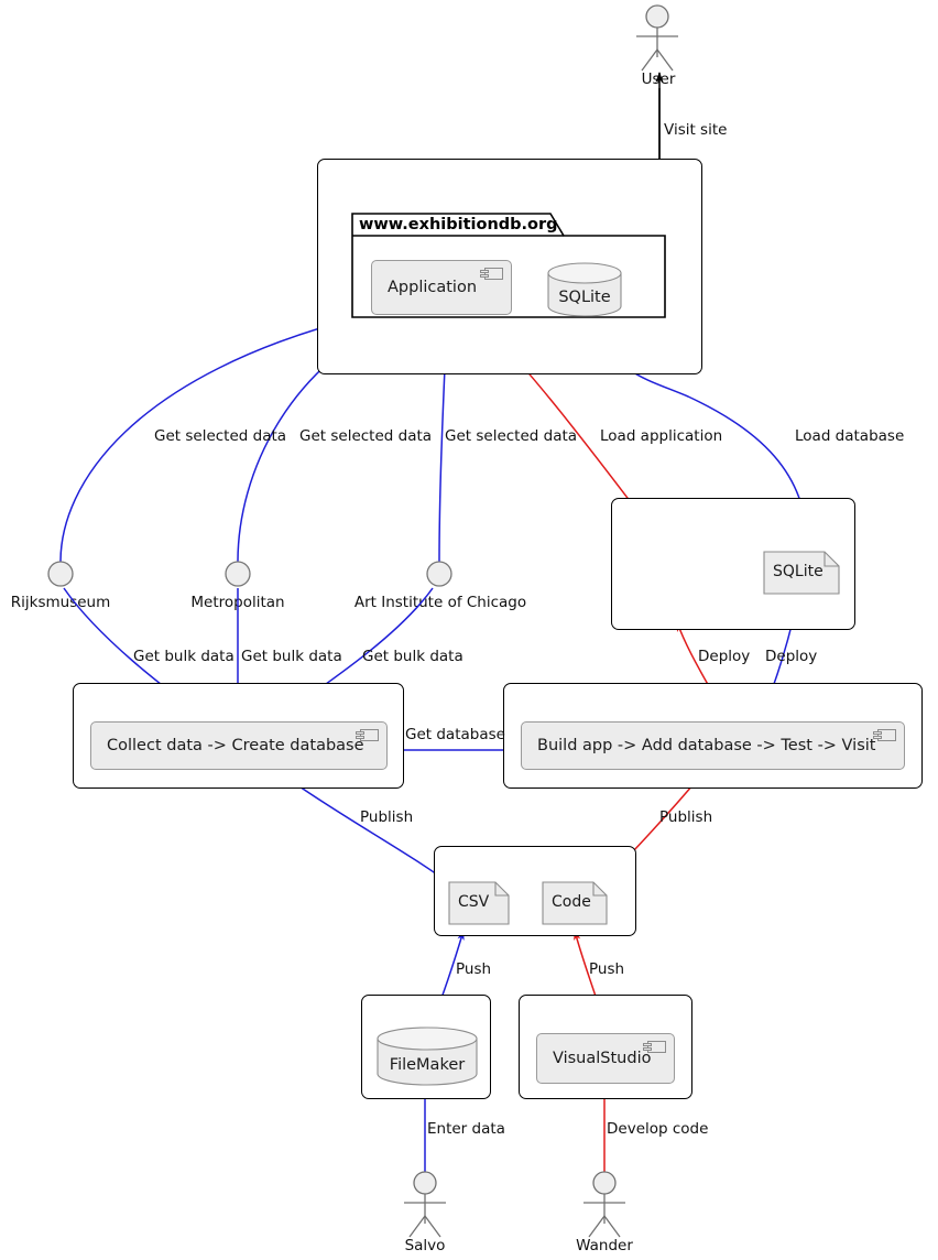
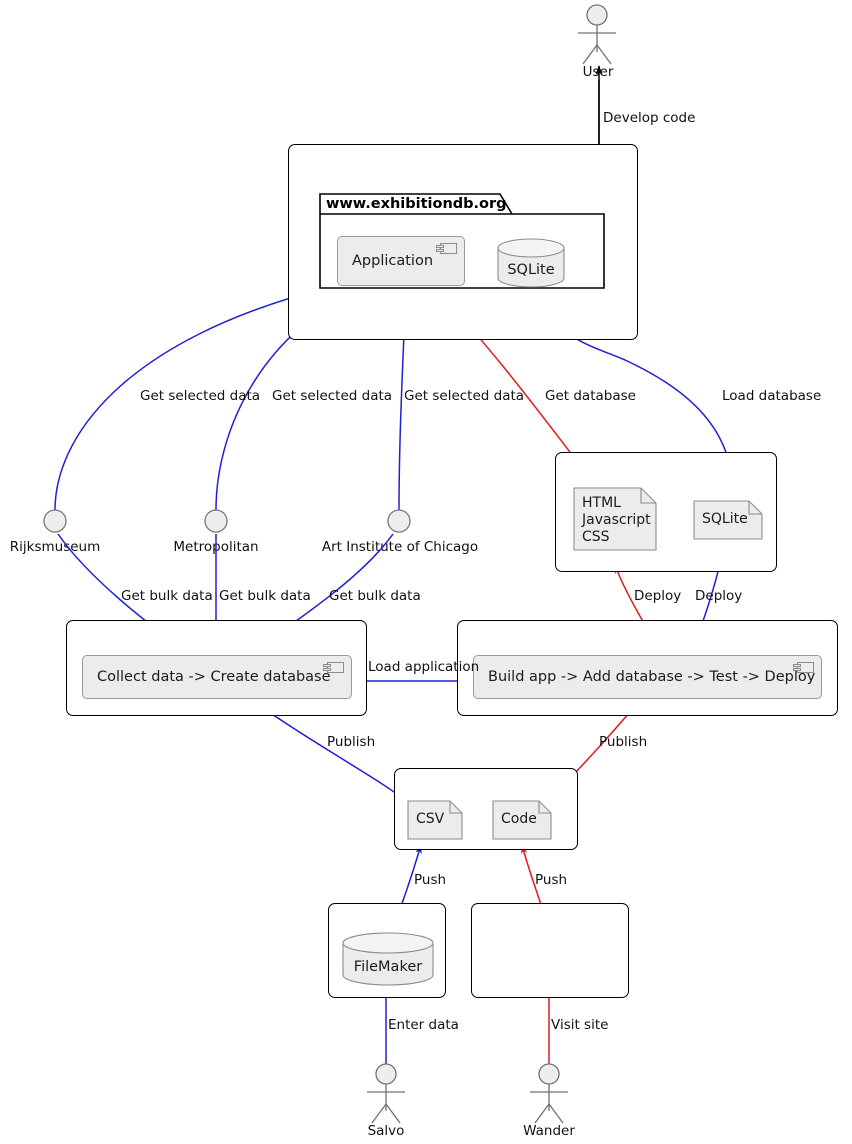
  User
  Salvo
  Wander
  Rijksmuseum
  Metroolitan
  Art Institute of Chicago
  www.exhibitiondb.org
  Application
  SQLite
+ HTML
+ Javascript
+ CSS
  SQLite
  Collect data -> Create database
- Build app -> Add database -> Test -> Visit
+ Build app -> Add database -> Test -> Deploy
  CSV
  Code
  FileMaker
- VisualStudio
- Visit site
+ Develop code
  Get selected data
  Get selected data
  Get selected data
- Load application
+ Get database
  Load database
  Get bulk data
  Get bulk data
  Get bulk data
- Get database
+ Load application
  Deploy
  Deploy
  Publish
  Publish
  Push
  Push
  Enter data
- Develop code
+ Visit site
